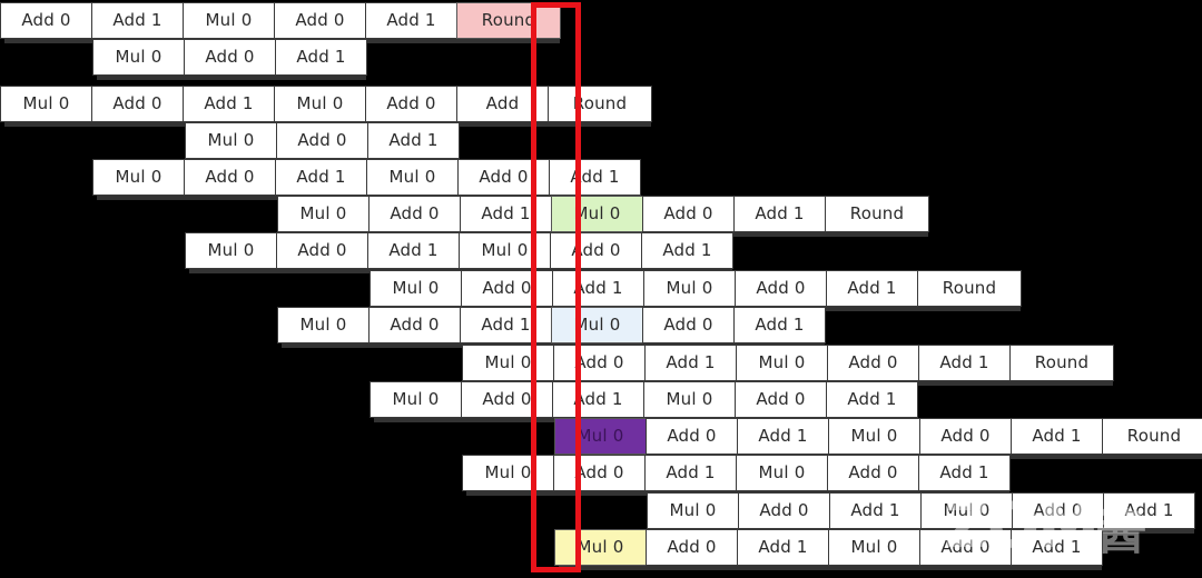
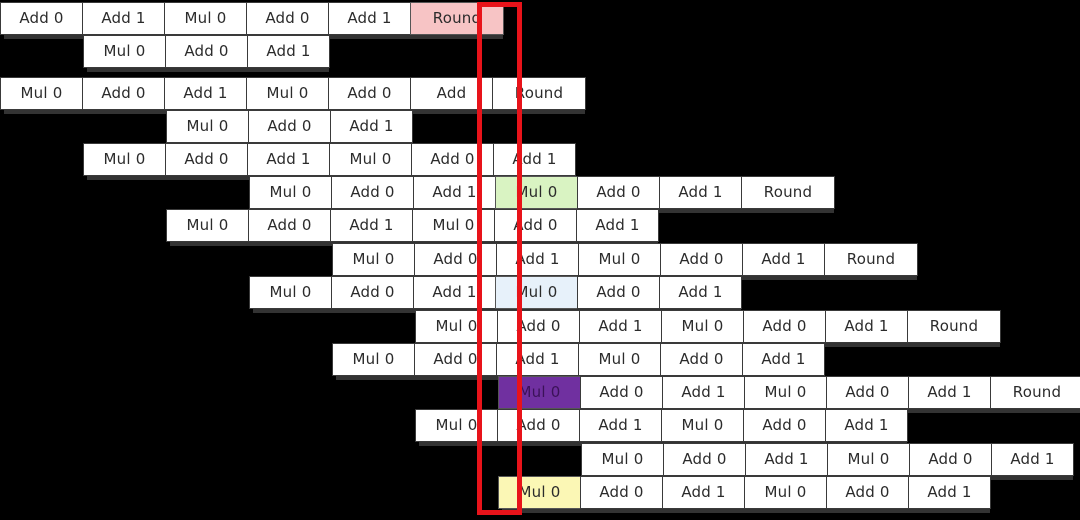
  Add 0 Add 1 Mul 0 Add 0 Add 1 Round
  Mul 0 Add 0 Add 1
  Mul 0 Add 0 Add 1 Mul 0 Add 0 Add Round
  Mul 0 Add 0 Add 1
  Mul 0 Add 0 Add 1 Mul 0 Add 0 Add 1
  Mul 0 Add 0 Add 1 Mul 0 Add 0 Add 1 Round
  Mul 0 Add 0 Add 1 Mul 0 Add 0 Add 1
  Mul 0 Add 0 Add 1 Mul 0 Add 0 Add 1 Round
  Mul 0 Add 0 Add 1 Mul 0 Add 0 Add 1
  Mul 0 Add 0 Add 1 Mul 0 Add 0 Add 1 Round
  Mul 0 Add 0 Add 1 Mul 0 Add 0 Add 1
  Mul 0 Add 0 Add 1 Mul 0 Add 0 Add 1 Round
  Mul 0 Add 0 Add 1 Mul 0 Add 0 Add 1
  Mul 0 Add 0 Add 1 Mul 0 Add 0 Add 1
  Mul 0 Add 0 Add 1 Mul 0 Add 0 Add 1
- ZOM酱
